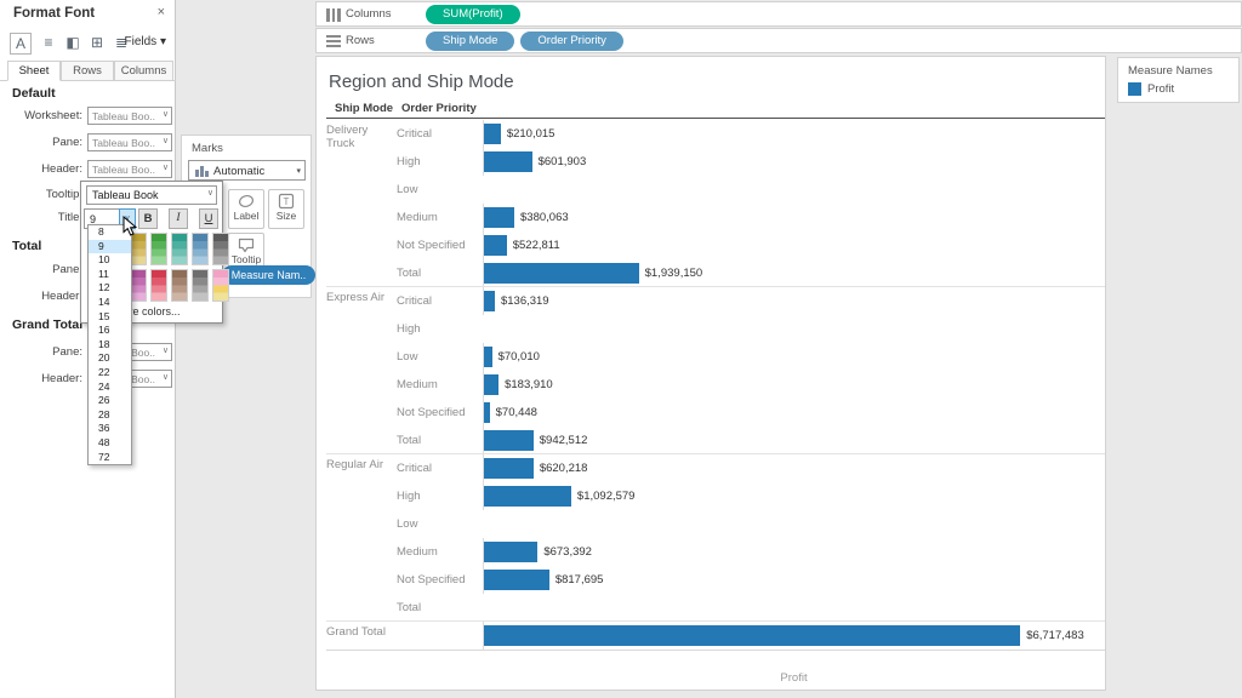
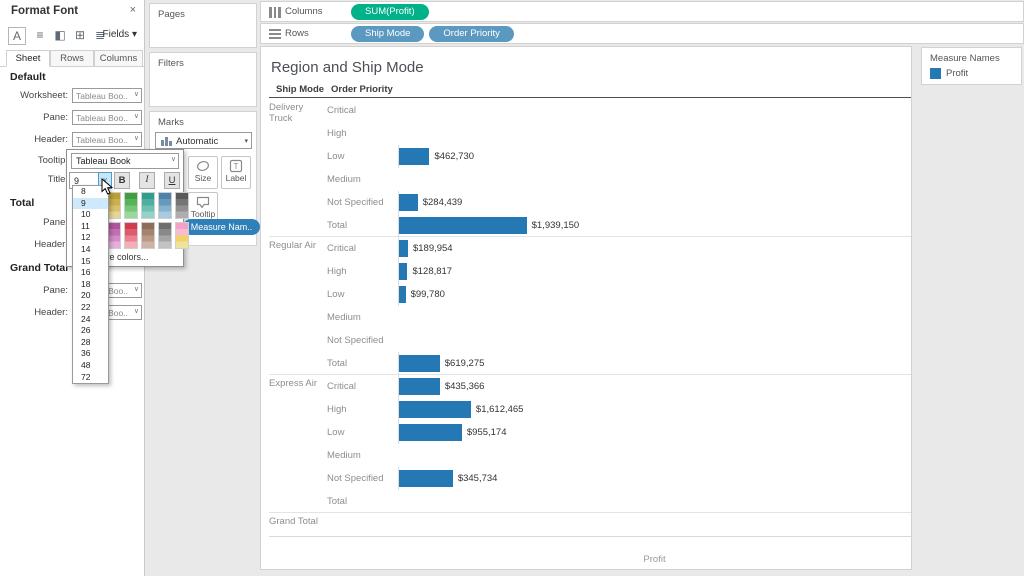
  Format Font
  ×
  A
  ≡
  ◧
  ⊞
  ≣
  Fields ▾
  Sheet
  Rows
  Columns
  Default
  Worksheet:
  Tableau Boo..
  Pane:
  Tableau Boo..
  Header:
  Tableau Boo..
  Tooltip
  Title
  Total
  Pane
  Header
  Grand Total
  Pane:
  Header:
+ Pages
+ Filters
  Marks
  Automatic
- Label
+ Size
  T
- Size
+ Label
  Tooltip
  Measure Nam..
  Columns
  SUM(Profit)
  Rows
  Ship Mode
  Order Priority
  Region and Ship Mode
  Ship Mode
  Order Priority
  Delivery Truck
  Critical
- $210,015
  High
- $601,903
  Low
+ $462,730
  Medium
- $380,063
  Not Specified
- $522,811
+ $284,439
  Total
  $1,939,150
- Express Air
+ Regular Air
  Critical
- $136,319
+ $189,954
  High
+ $128,817
  Low
- $70,010
+ $99,780
  Medium
- $183,910
  Not Specified
- $70,448
  Total
- $942,512
+ $619,275
- Regular Air
+ Express Air
  Critical
- $620,218
+ $435,366
  High
- $1,092,579
+ $1,612,465
  Low
+ $955,174
  Medium
- $673,392
  Not Specified
- $817,695
+ $345,734
  Total
  Grand Total
- $6,717,483
  Profit
  Measure Names
  Profit
  Tableau Book
  9
  B
  I
  U
  e colors...
  8
  9
  10
  11
  12
  14
  15
  16
  18
  20
  22
  24
  26
  28
  36
  48
  72
